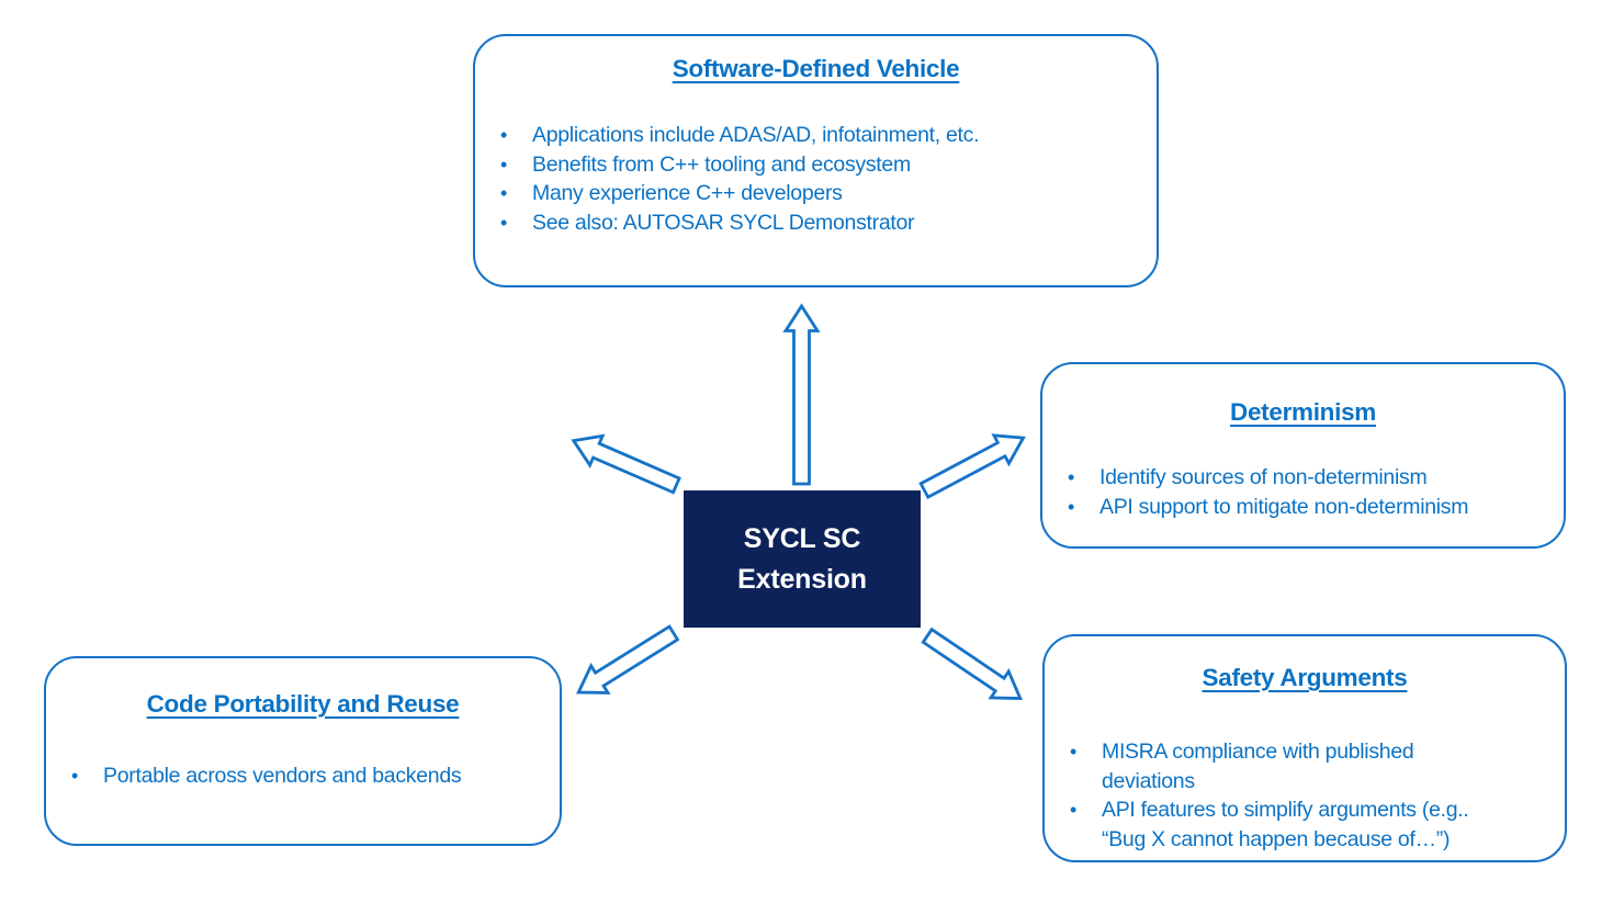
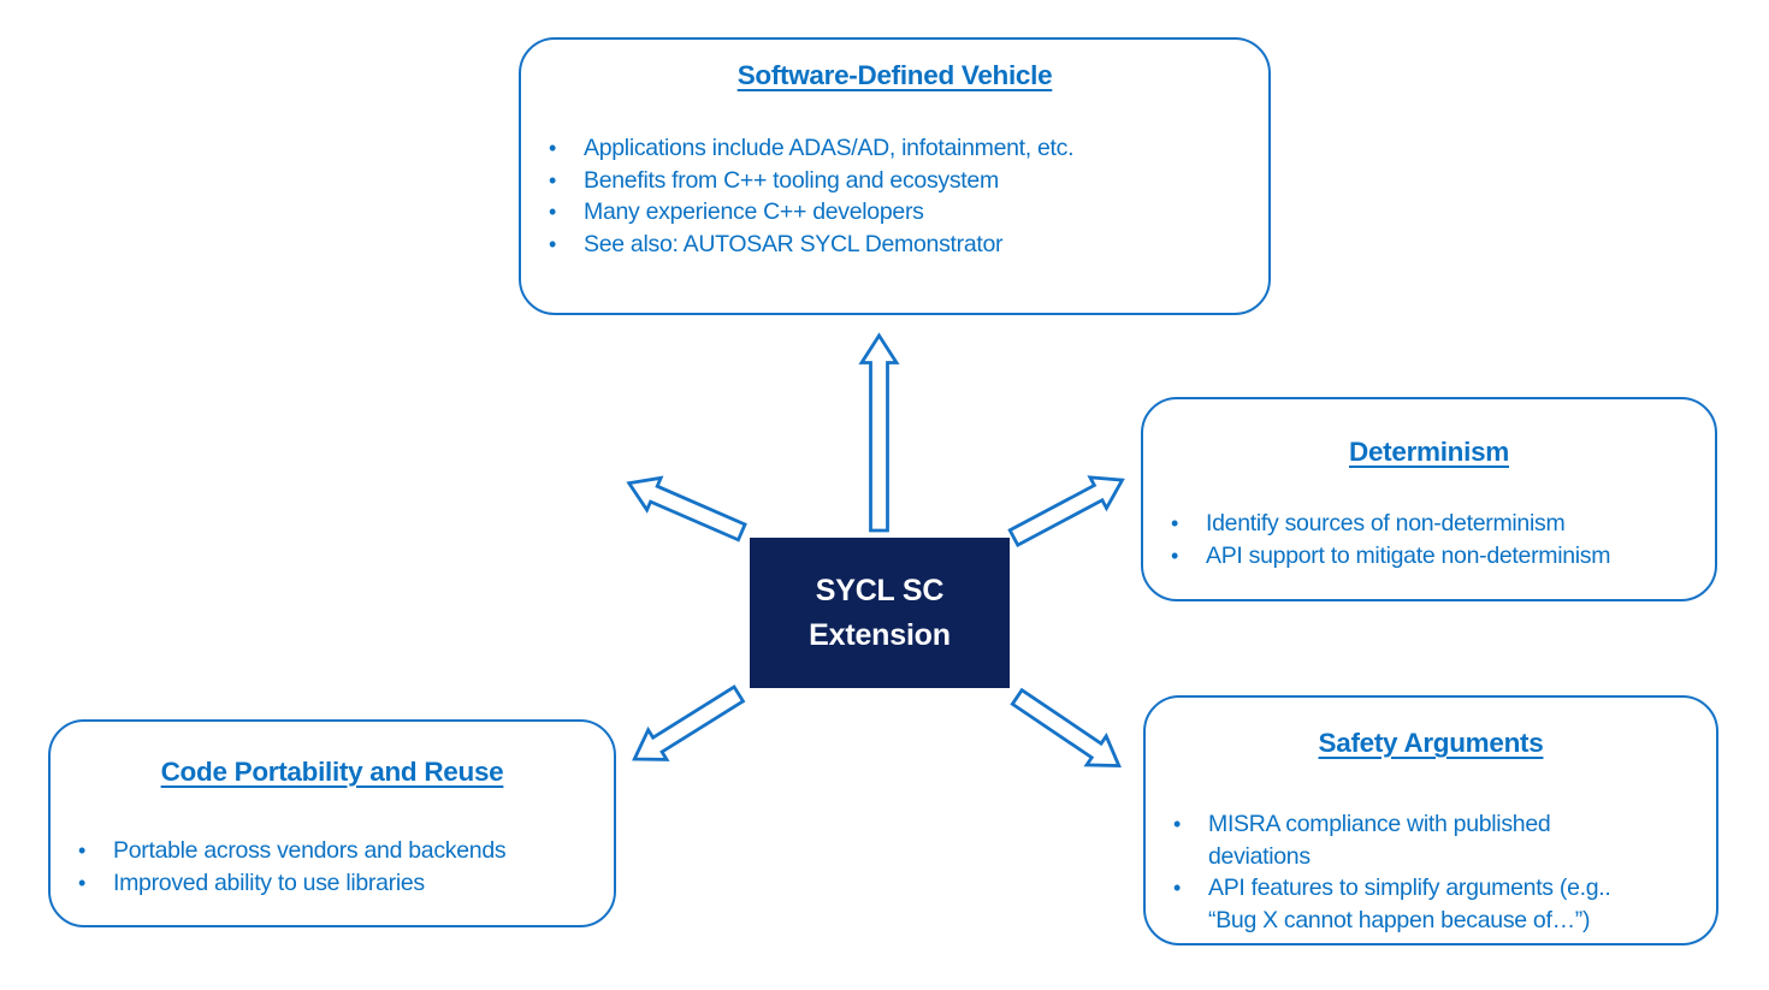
  Software-Defined Vehicle
  Applications include ADAS/AD, infotainment, etc.
  Benefits from C++ tooling and ecosystem
  Many experience C++ developers
  See also: AUTOSAR SYCL Demonstrator
  Determinism
  Identify sources of non-determinism
  API support to mitigate non-determinism
  Code Portability and Reuse
  Portable across vendors and backends
+ Improved ability to use libraries
  Safety Arguments
  MISRA compliance with published deviations
  API features to simplify arguments (e.g.. “Bug X cannot happen because of…”)
  SYCL SC
  Extension
